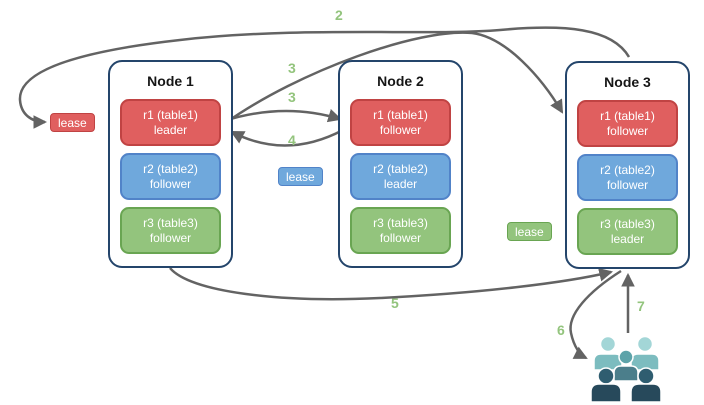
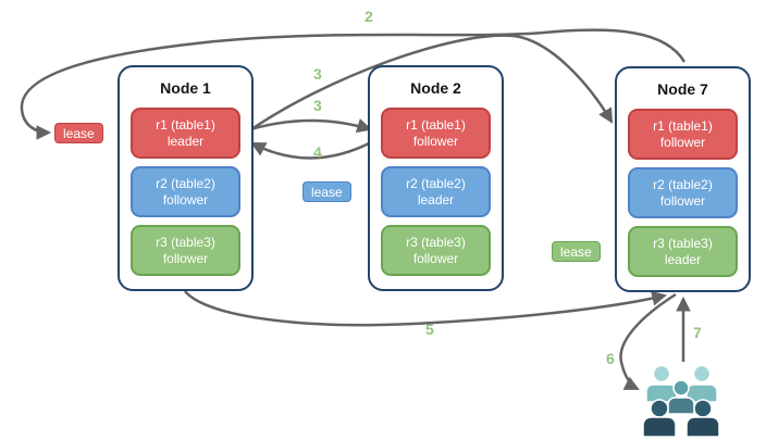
  2
  3
  3
  4
  5
  7
  6
  Node 1
  r1 (table1)
  leader
  r2 (table2)
  follower
  r3 (table3)
  follower
  Node 2
  r1 (table1)
  follower
  r2 (table2)
  leader
  r3 (table3)
  follower
- Node 3
+ Node 7
  r1 (table1)
  follower
  r2 (table2)
  follower
  r3 (table3)
  leader
  lease
  lease
  lease
